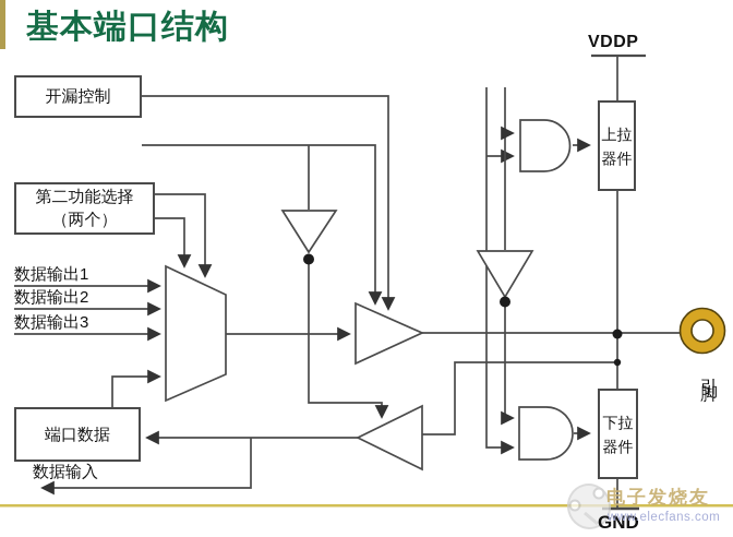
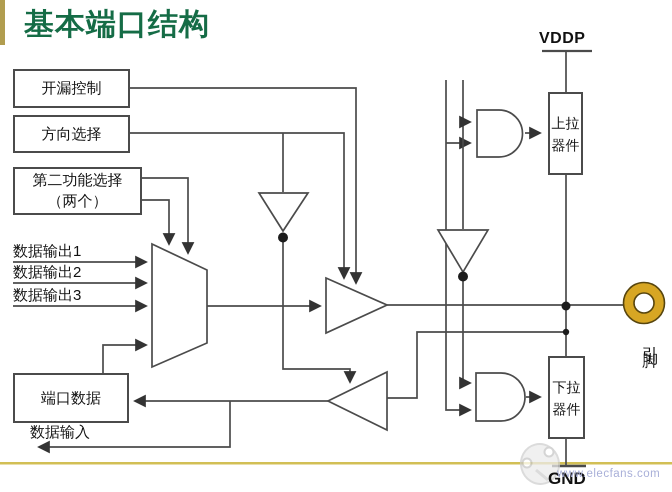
  基本端口结构
  开漏控制
+ 方向选择
  第二功能选择
  （两个）
  端口数据
  上拉
  器件
  下拉
  器件
  数据输出1
  数据输出2
  数据输出3
  数据输入
  VDDP
  GND
- 电子发烧友
  www.elecfans.com
